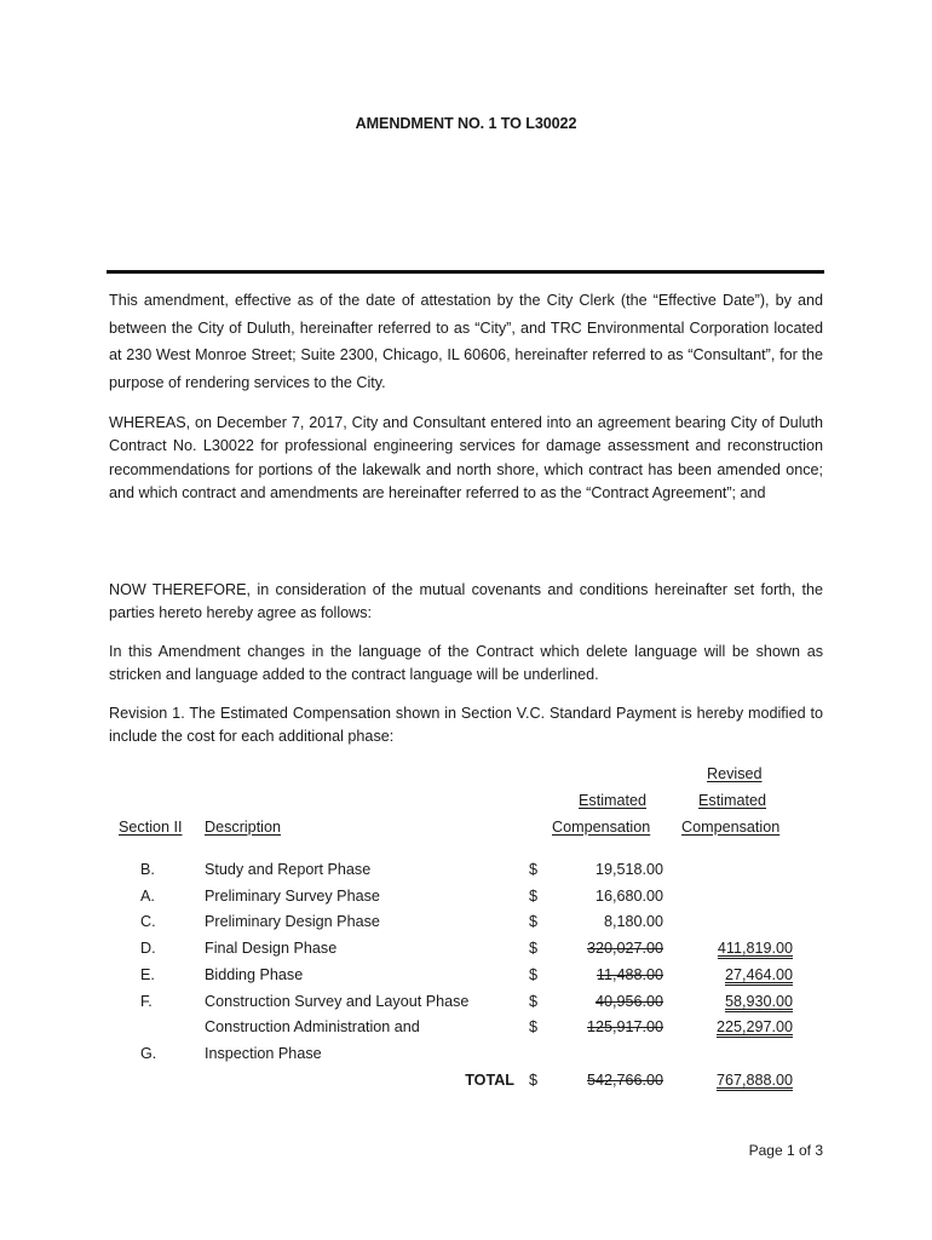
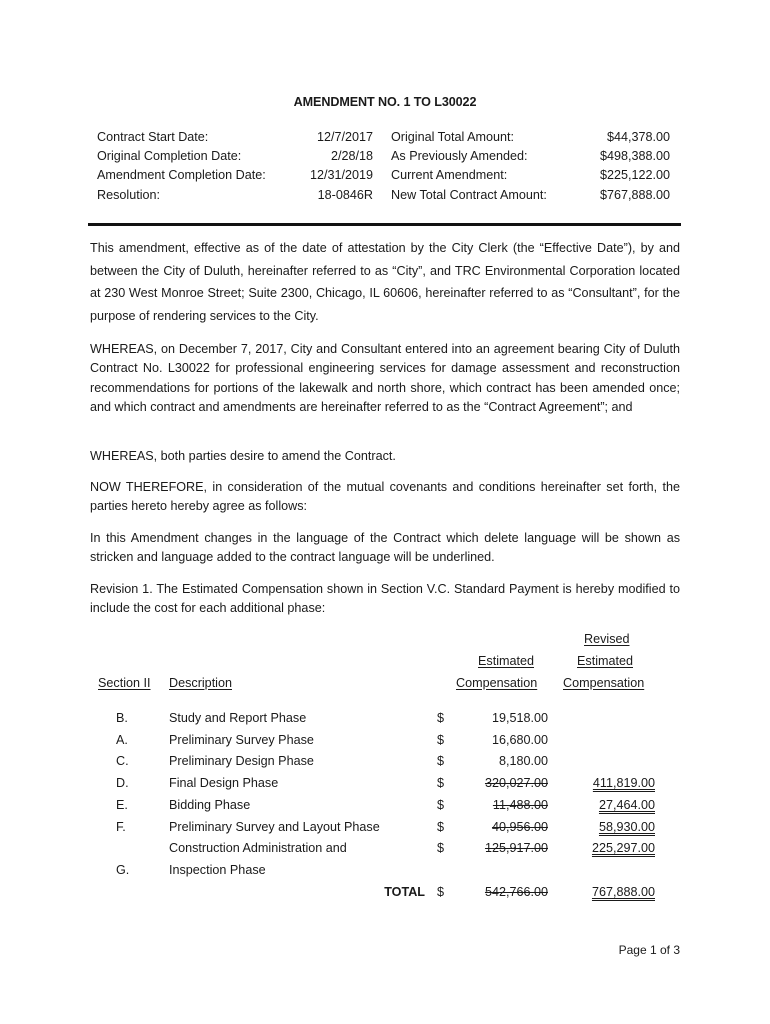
  AMENDMENT NO. 1 TO L30022
+ Contract Start Date:
+ 12/7/2017
+ Original Completion Date:
+ 2/28/18
+ Amendment Completion Date:
+ 12/31/2019
+ Resolution:
+ 18-0846R
+ Original Total Amount:
+ $44,378.00
+ As Previously Amended:
+ $498,388.00
+ Current Amendment:
+ $225,122.00
+ New Total Contract Amount:
+ $767,888.00
  This amendment, effective as of the date of attestation by the City Clerk (the “Effective Date”), by and between the City of Duluth, hereinafter referred to as “City”, and TRC Environmental Corporation located at 230 West Monroe Street; Suite 2300, Chicago, IL 60606, hereinafter referred to as “Consultant”, for the purpose of rendering services to the City.
  WHEREAS, on December 7, 2017, City and Consultant entered into an agreement bearing City of Duluth Contract No. L30022 for professional engineering services for damage assessment and reconstruction recommendations for portions of the lakewalk and north shore, which contract has been amended once; and which contract and amendments are hereinafter referred to as the “Contract Agreement”; and
+ WHEREAS, both parties desire to amend the Contract.
  NOW THEREFORE, in consideration of the mutual covenants and conditions hereinafter set forth, the parties hereto hereby agree as follows:
  In this Amendment changes in the language of the Contract which delete language will be shown as stricken and language added to the contract language will be underlined.
  Revision 1. The Estimated Compensation shown in Section V.C. Standard Payment is hereby modified to include the cost for each additional phase:
  Section II
  Description
  Estimated
  Compensation
  Revised
  Estimated
  Compensation
  B.
  Study and Report Phase
  $
  19,518.00
  A.
  Preliminary Survey Phase
  $
  16,680.00
  C.
  Preliminary Design Phase
  $
  8,180.00
  D.
  Final Design Phase
  $
  320,027.00
  411,819.00
  E.
  Bidding Phase
  $
  11,488.00
  27,464.00
  F.
- Construction Survey and Layout Phase
+ Preliminary Survey and Layout Phase
  $
  40,956.00
  58,930.00
  Construction Administration and
  $
  125,917.00
  225,297.00
  G.
  Inspection Phase
  TOTAL
  $
  542,766.00
  767,888.00
  Page 1 of 3
